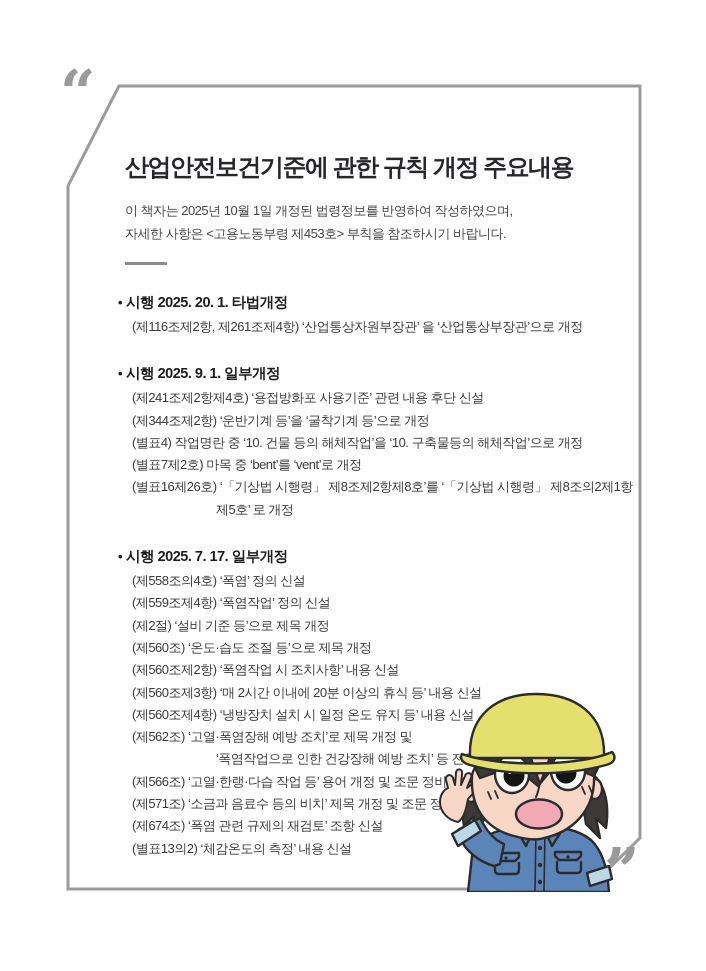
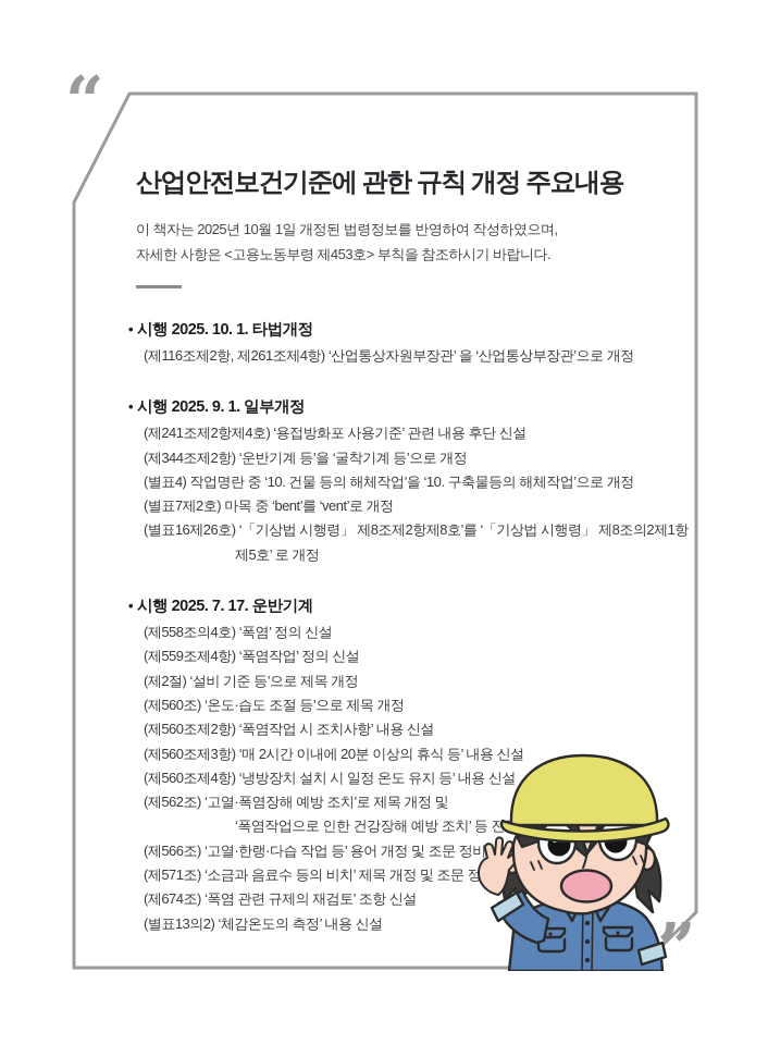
  “
  ”
  산업안전보건기준에 관한 규칙 개정 주요내용
  이 책자는 2025년 10월 1일 개정된 법령정보를 반영하여 작성하였으며,
  자세한 사항은 <고용노동부령 제453호> 부칙을 참조하시기 바랍니다.
- • 시행 2025. 20. 1. 타법개정
+ • 시행 2025. 10. 1. 타법개정
  (제116조제2항, 제261조제4항) ‘산업통상자원부장관’ 을 ‘산업통상부장관’으로 개정
  • 시행 2025. 9. 1. 일부개정
  (제241조제2항제4호) ‘용접방화포 사용기준’ 관련 내용 후단 신설
  (제344조제2항) ‘운반기계 등’을 ‘굴착기계 등’으로 개정
  (별표4) 작업명란 중 ‘10. 건물 등의 해체작업’을 ‘10. 구축물등의 해체작업’으로 개정
  (별표7제2호) 마목 중 ‘bent’를 ‘vent’로 개정
  (별표16제26호) ‘「기상법 시행령」 제8조제2항제8호’를 ‘「기상법 시행령」 제8조의2제1항
  제5호’ 로 개정
- • 시행 2025. 7. 17. 일부개정
+ • 시행 2025. 7. 17. 운반기계
  (제558조의4호) ‘폭염’ 정의 신설
  (제559조제4항) ‘폭염작업’ 정의 신설
  (제2절) ‘설비 기준 등’으로 제목 개정
  (제560조) ‘온도·습도 조절 등’으로 제목 개정
  (제560조제2항) ‘폭염작업 시 조치사항’ 내용 신설
  (제560조제3항) ‘매 2시간 이내에 20분 이상의 휴식 등’ 내용 신설
  (제560조제4항) ‘냉방장치 설치 시 일정 온도 유지 등’ 내용 신설
  (제562조) ‘고열·폭염장해 예방 조치’로 제목 개정 및
  ‘폭염작업으로 인한 건강장해 예방 조치’ 등 전
  (제566조) ‘고열·한랭·다습 작업 등’ 용어 개정 및 조문 정비
  (제571조) ‘소금과 음료수 등의 비치’ 제목 개정 및 조문 정
  (제674조) ‘폭염 관련 규제의 재검토’ 조항 신설
  (별표13의2) ‘체감온도의 측정’ 내용 신설
